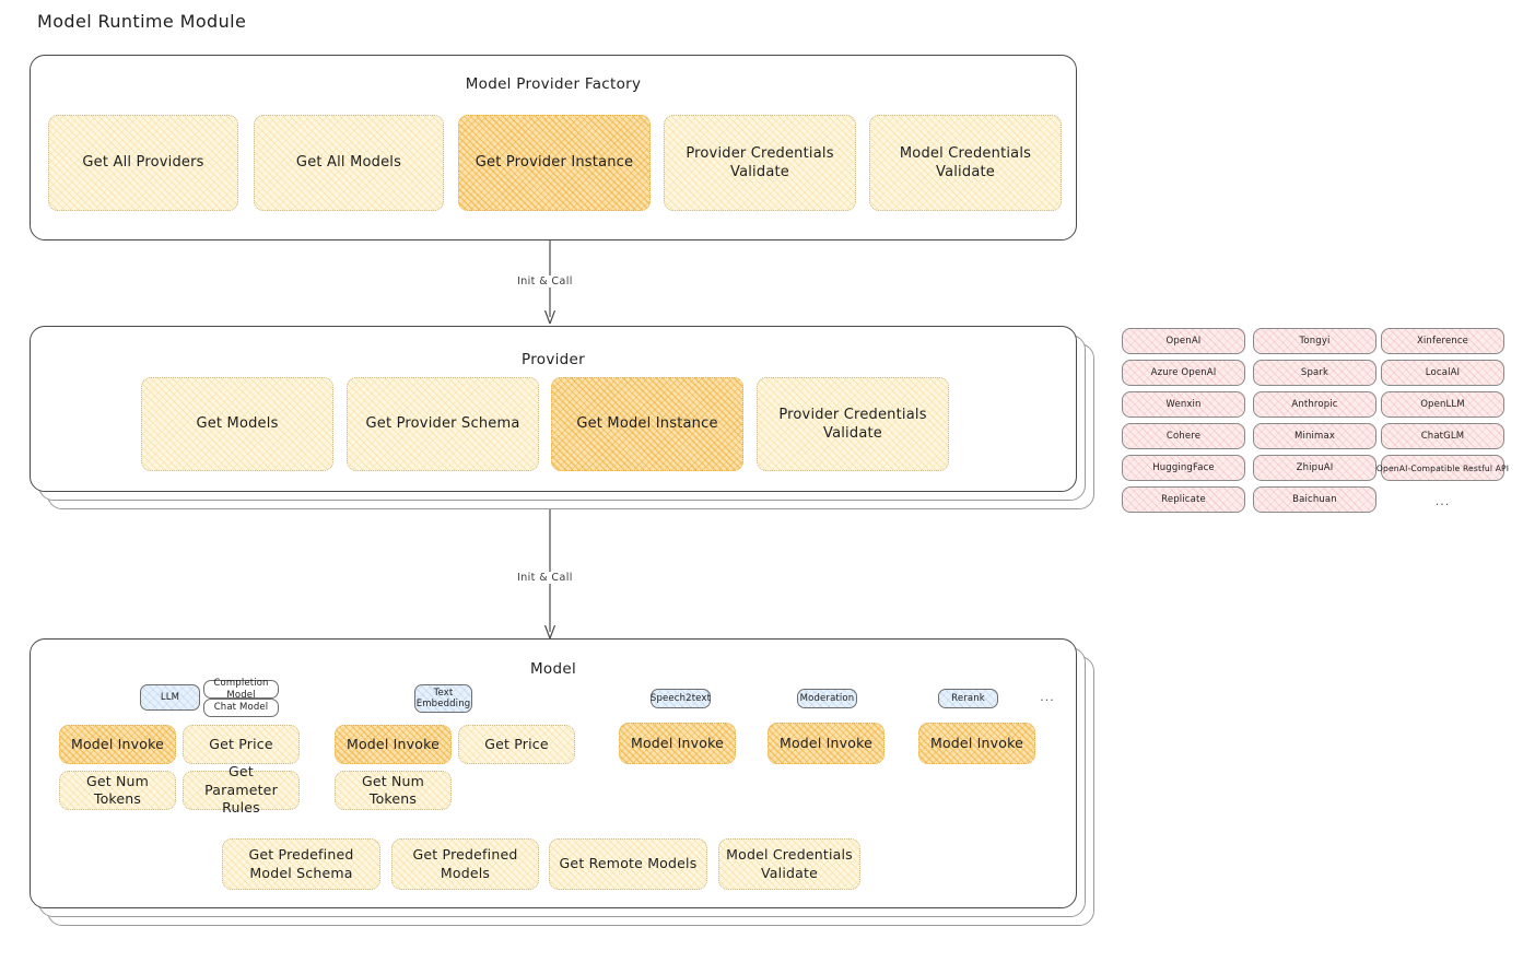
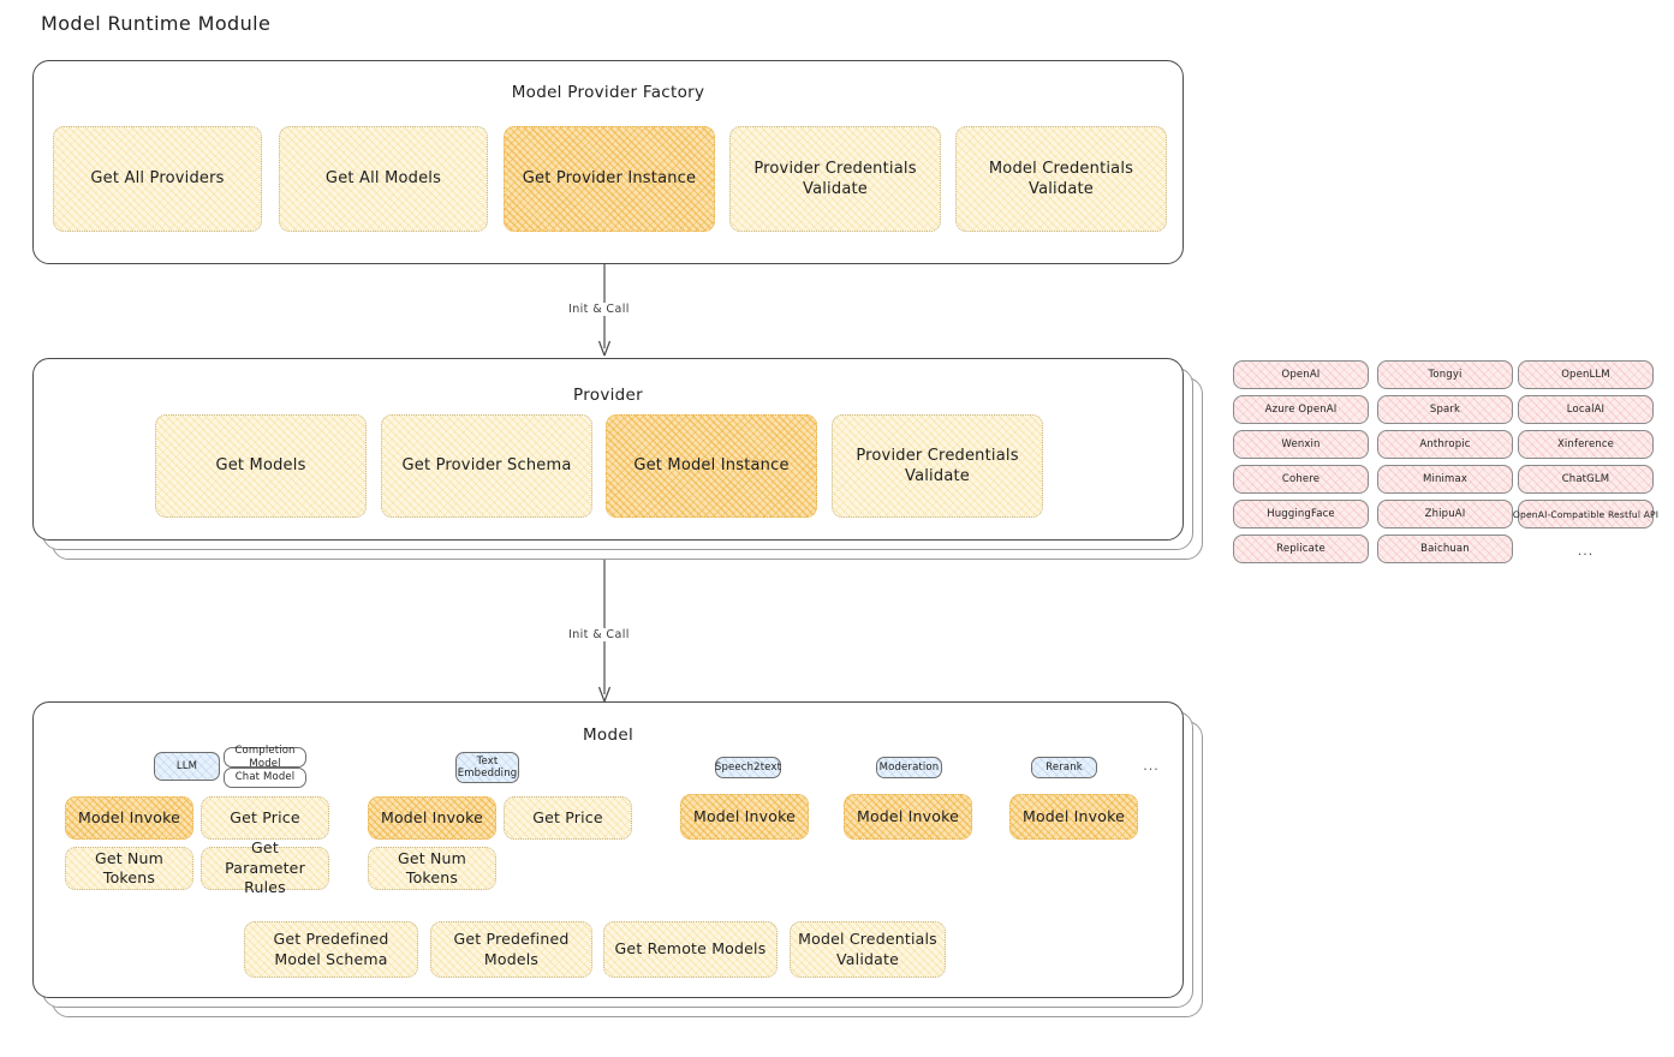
  Model Runtime Module
  Model Provider Factory
  Get All Providers
  Get All Models
  Get Provider Instance
  Provider Credentials Validate
  Model Credentials Validate
  Init & Call
  Provider
  Get Models
  Get Provider Schema
  Get Model Instance
  Provider Credentials Validate
  OpenAI
  Azure OpenAI
  Wenxin
  Cohere
  HuggingFace
  Replicate
  Tongyi
  Spark
  Anthropic
  Minimax
  ZhipuAI
  Baichuan
- Xinference
+ OpenLLM
  LocalAI
- OpenLLM
+ Xinference
  ChatGLM
  OpenAI-Compatible Restful API
  ...
  Init & Call
  Model
  LLM
  Completion Model
  Chat Model
  Model Invoke
  Get Price
  Get Num Tokens
  Get Parameter Rules
  Text Embedding
  Model Invoke
  Get Price
  Get Num Tokens
  Speech2text
  Model Invoke
  Moderation
  Model Invoke
  Rerank
  Model Invoke
  ...
  Get Predefined Model Schema
  Get Predefined Models
  Get Remote Models
  Model Credentials Validate
